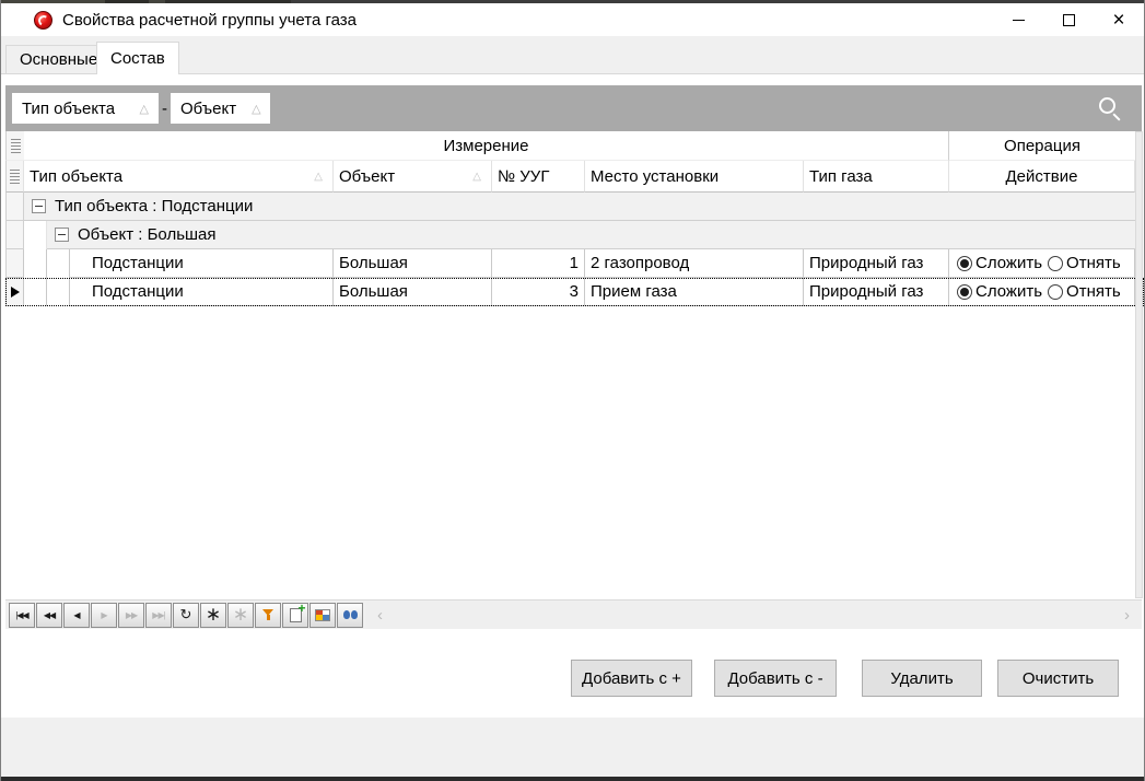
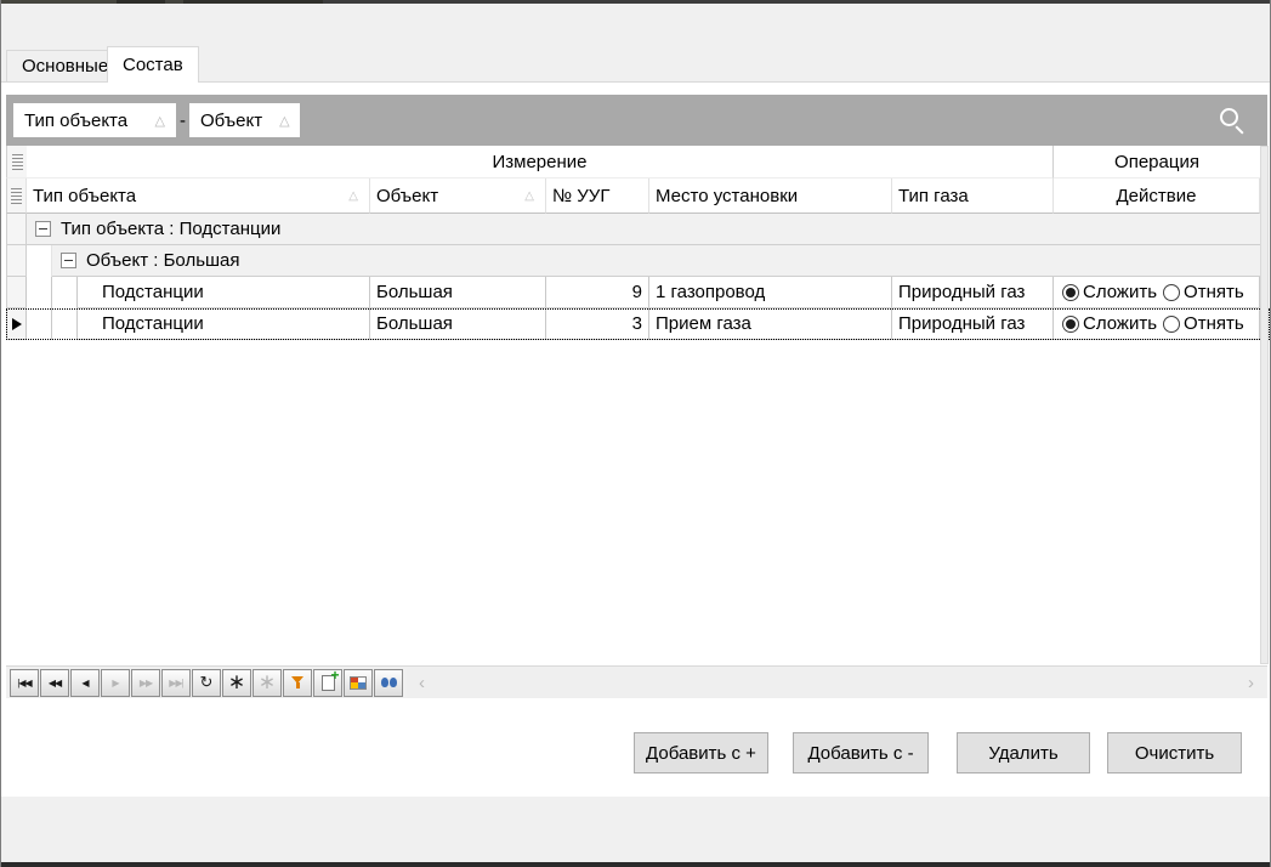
- Свойства расчетной группы учета газа
- ×
  Основные
  Состав
  Тип объекта
  △
  -
  Объект
  △
  Измерение
  Операция
  Тип объекта
  △
  Объект
  △
  № УУГ
  Место установки
  Тип газа
  Действие
  Тип объекта : Подстанции
  Объект : Большая
  Подстанции
  Большая
- 1
+ 9
- 2 газопровод
+ 1 газопровод
  Природный газ
  Сложить
  Отнять
  Подстанции
  Большая
  3
  Прием газа
  Природный газ
  Сложить
  Отнять
  |◀◀
  ◀◀
  ◀
  ▶
  ▶▶
  ▶▶|
  ↻
  ∗
  ∗
  ‹
  ›
  Добавить с +
  Добавить с -
  Удалить
  Очистить
